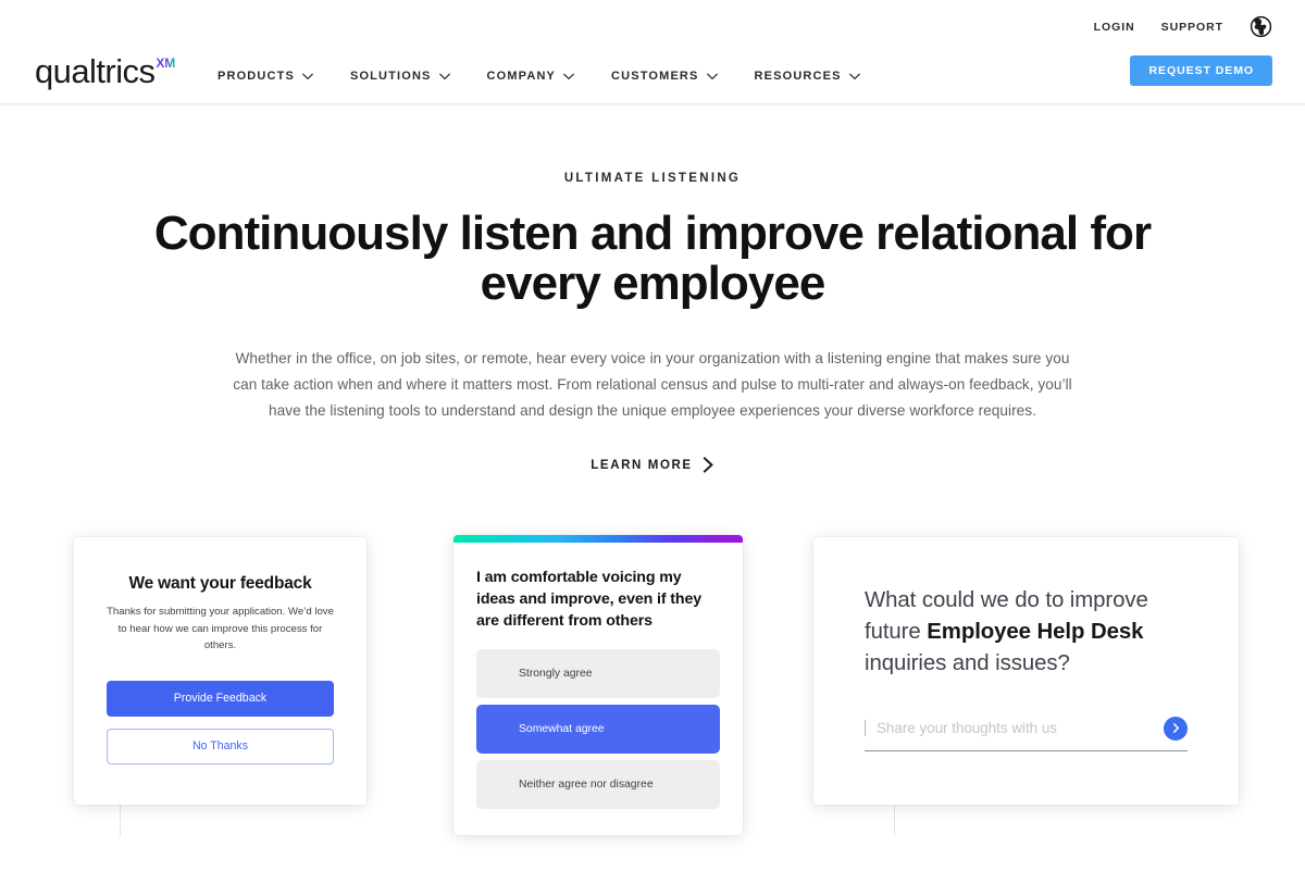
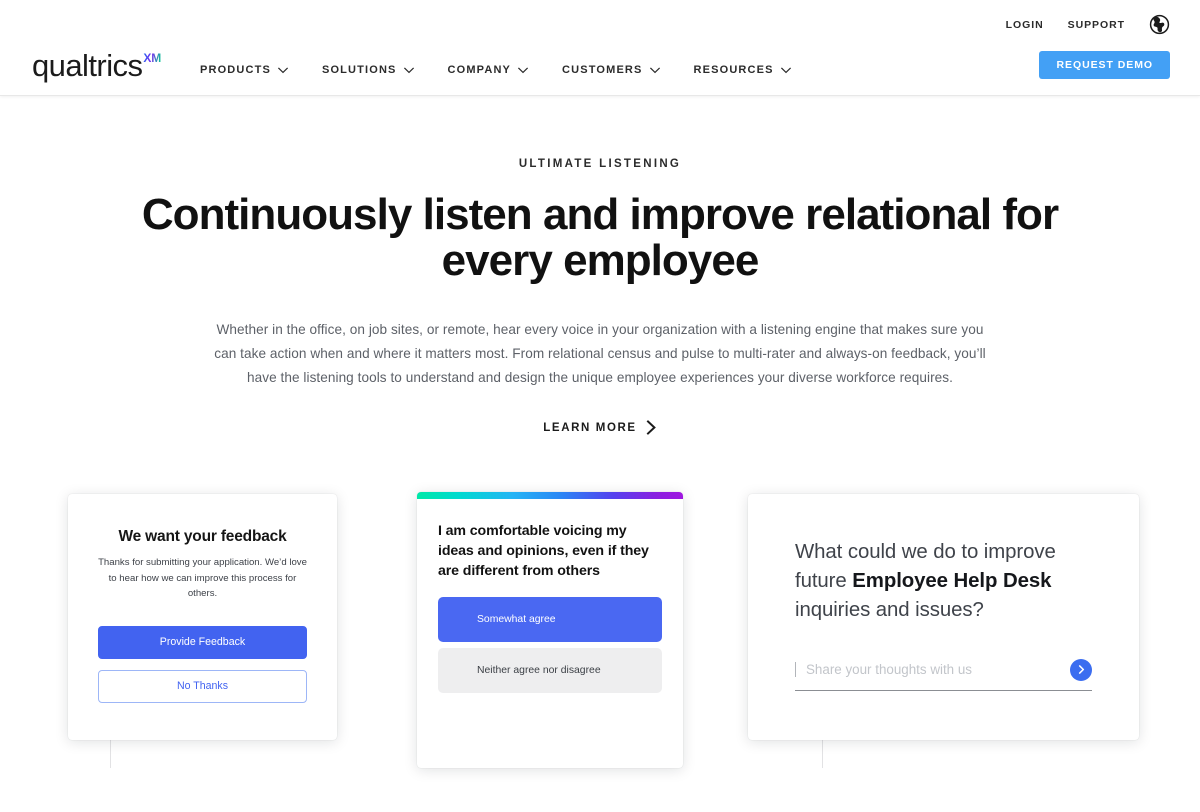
  LOGIN
  SUPPORT
  qualtrics
  XM
  PRODUCTS
  SOLUTIONS
  COMPANY
  CUSTOMERS
  RESOURCES
  REQUEST DEMO
  ULTIMATE LISTENING
  Continuously listen and improve relational for every employee
  Whether in the office, on job sites, or remote, hear every voice in your organization with a listening engine that makes sure you can take action when and where it matters most. From relational census and pulse to multi-rater and always-on feedback, you’ll have the listening tools to understand and design the unique employee experiences your diverse workforce requires.
  LEARN MORE
  We want your feedback
  Thanks for submitting your application. We’d love to hear how we can improve this process for others.
  Provide Feedback
  No Thanks
- I am comfortable voicing my ideas and improve, even if they are different from others
+ I am comfortable voicing my ideas and opinions, even if they are different from others
- Strongly agree
  Somewhat agree
  Neither agree nor disagree
  What could we do to improve future Employee Help Desk inquiries and issues?
  Share your thoughts with us
